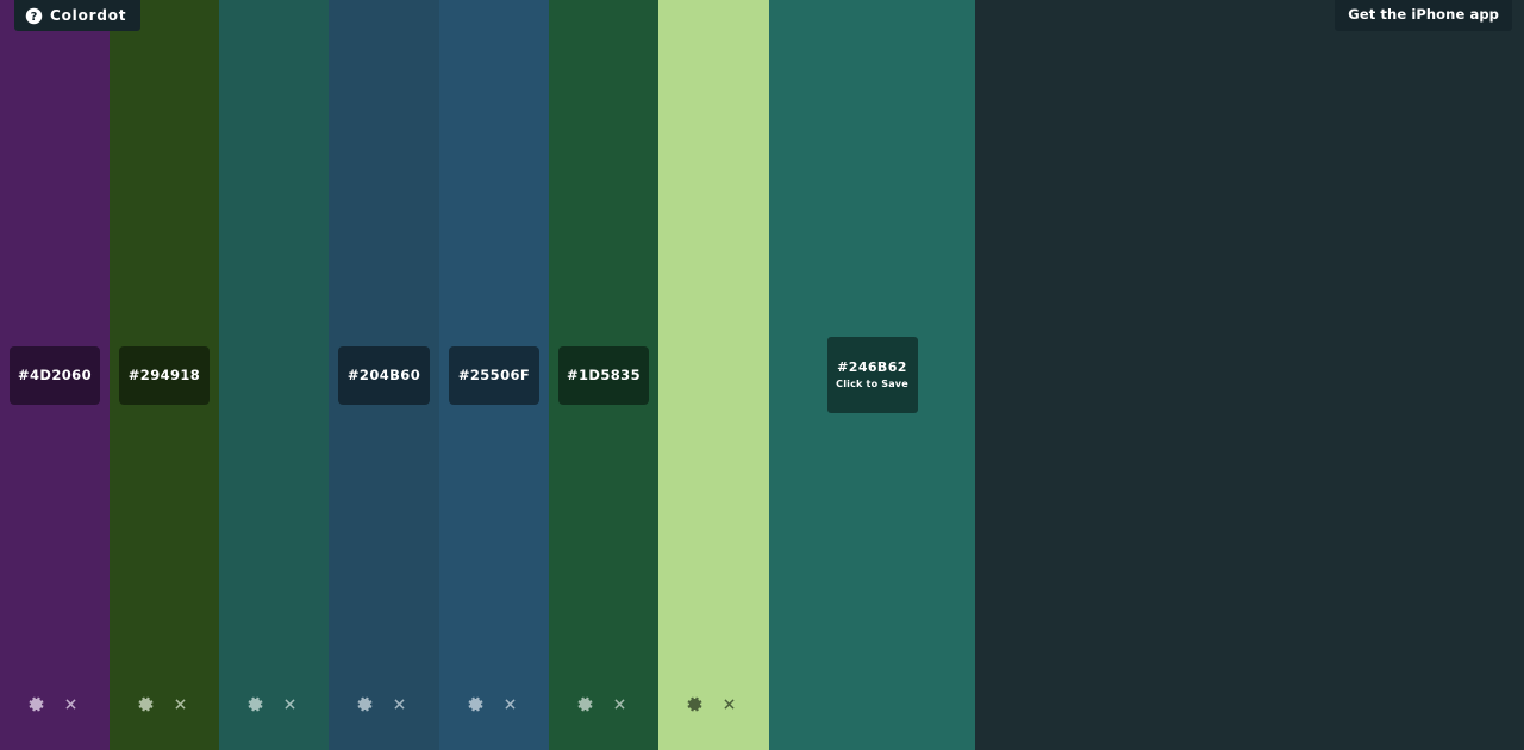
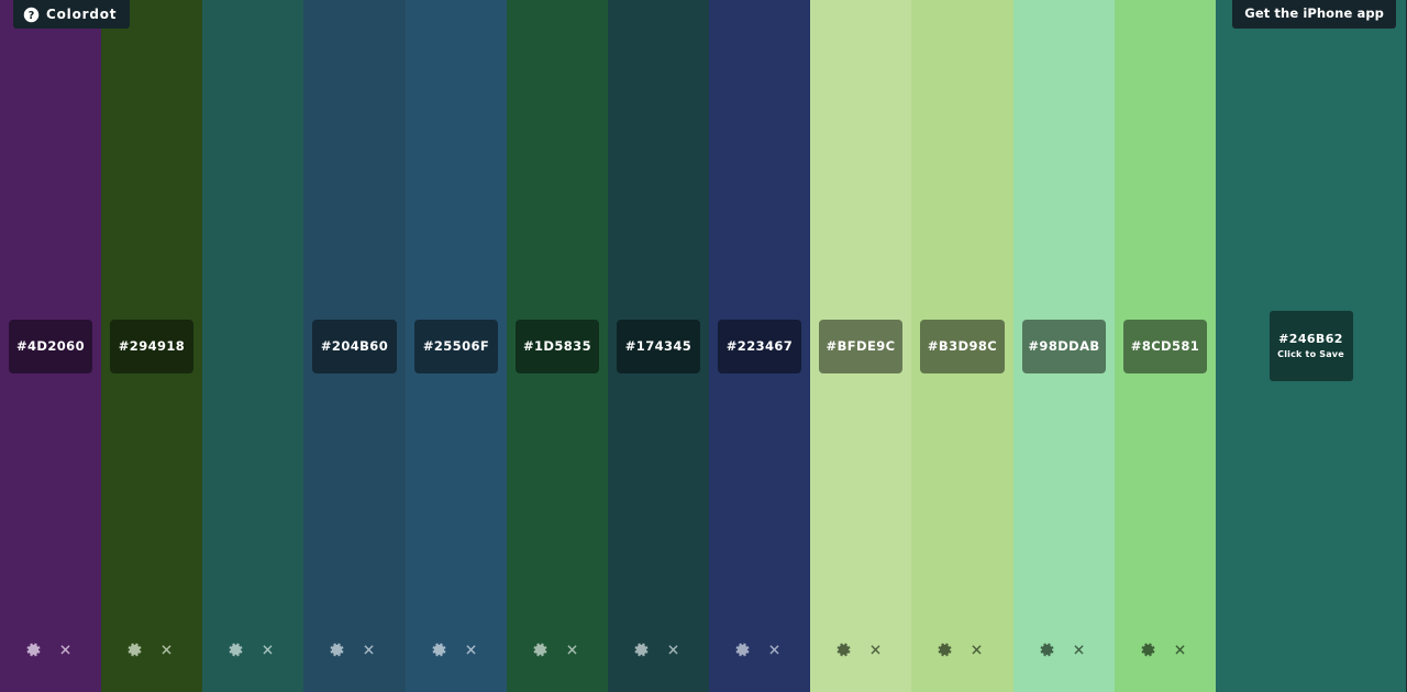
  #4D2060
  #294918
  #204B60
  #25506F
  #1D5835
+ #174345
+ #223467
+ #BFDE9C
+ #B3D98C
+ #98DDAB
+ #8CD581
  #246B62
  Click to Save
  ?
  Colordot
  Get the iPhone app
